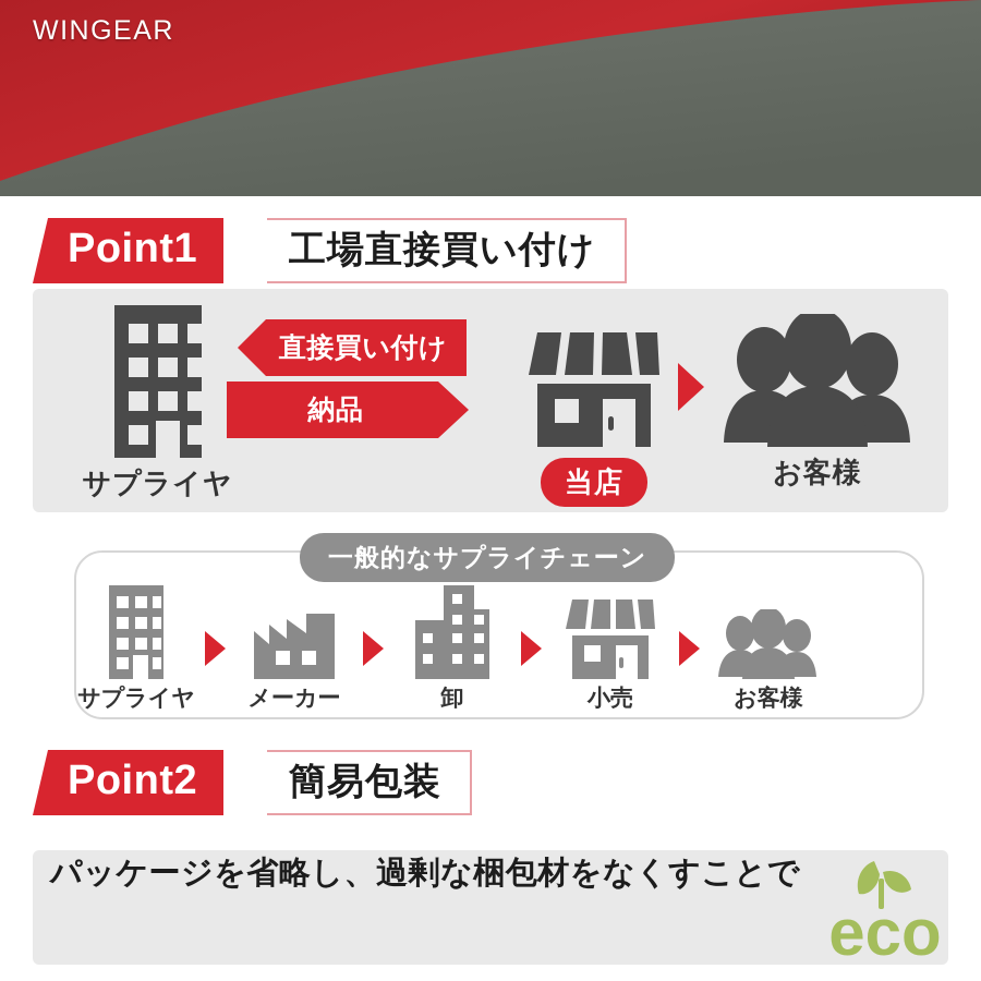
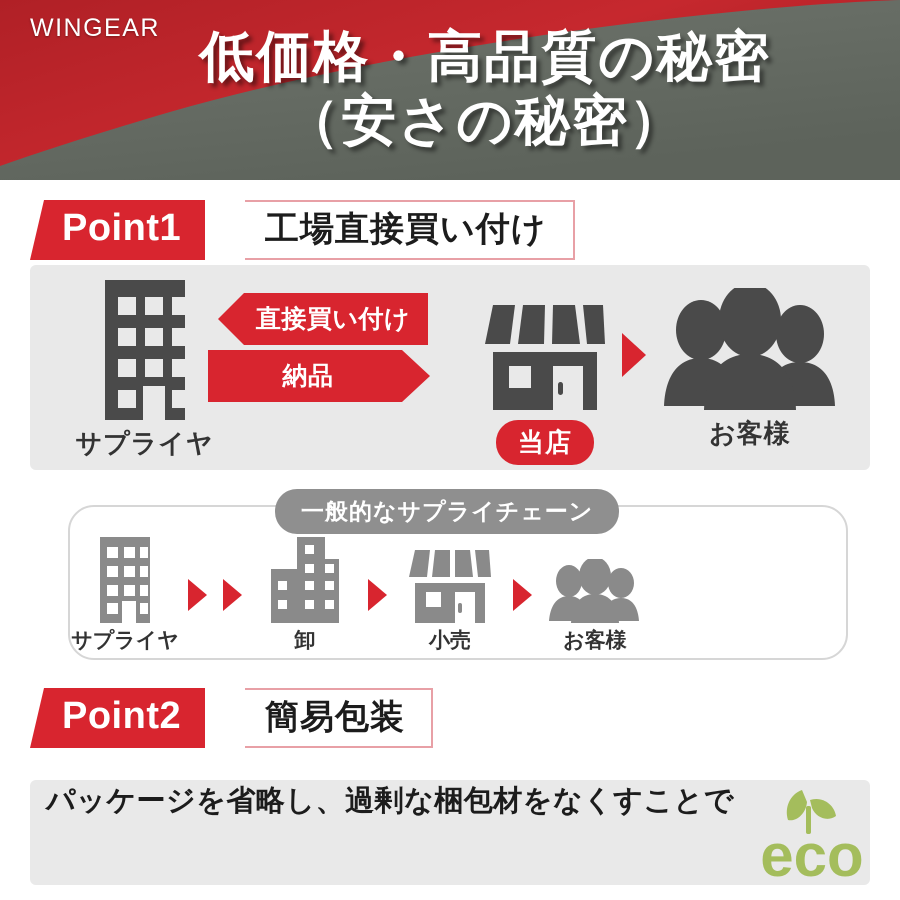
  WINGEAR
+ 低価格・高品質の秘密
+ （安さの秘密）
  Point1
  工場直接買い付け
  サプライヤ
  直接買い付け
  納品
  当店
  お客様
  一般的なサプライチェーン
  サプライヤ
- メーカー
  卸
  小売
  お客様
  Point2
  簡易包装
  パッケージを省略し、過剰な梱包材をなくすことで
  eco
